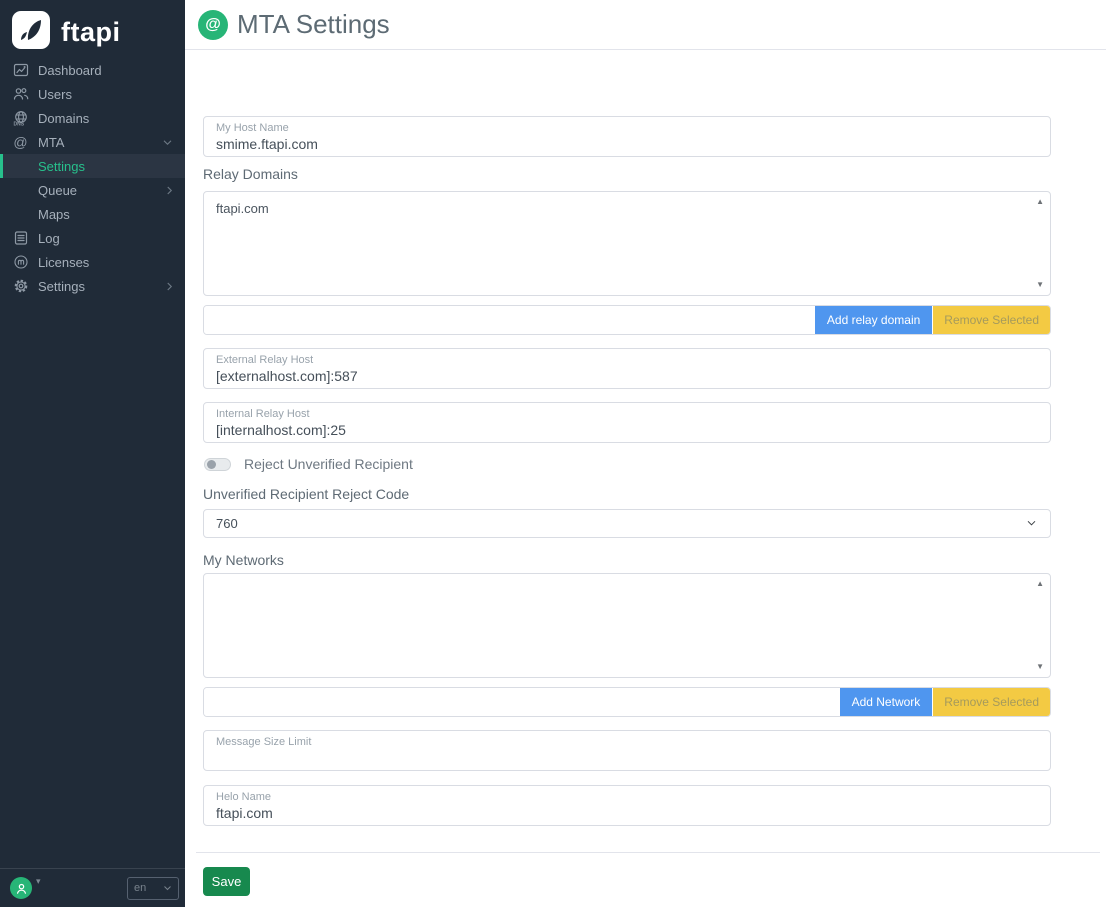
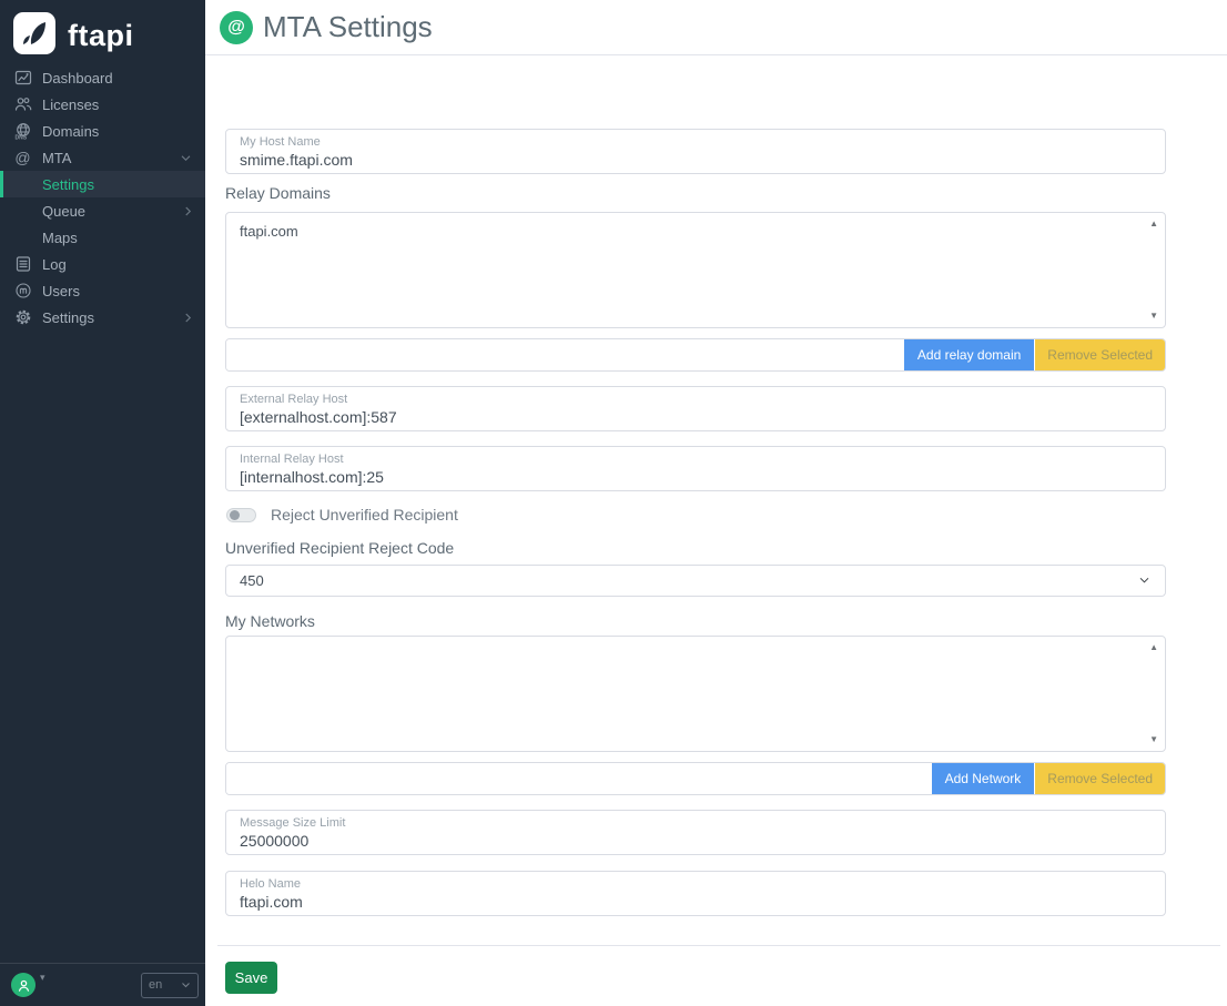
  ftapi
  Dashboard
- Users
+ Licenses
  Domains
  @
  MTA
  Settings
  Queue
  Maps
  Log
- Licenses
+ Users
  Settings
  ▾
  en
  @
  MTA Settings
  My Host Name
  smime.ftapi.com
  Relay Domains
  ftapi.com
  ▲
  ▼
  Add relay domain
  Remove Selected
  External Relay Host
  [externalhost.com]:587
  Internal Relay Host
  [internalhost.com]:25
  Reject Unverified Recipient
  Unverified Recipient Reject Code
- 760
+ 450
  My Networks
  ▲
  ▼
  Add Network
  Remove Selected
  Message Size Limit
+ 25000000
  Helo Name
  ftapi.com
  Save
